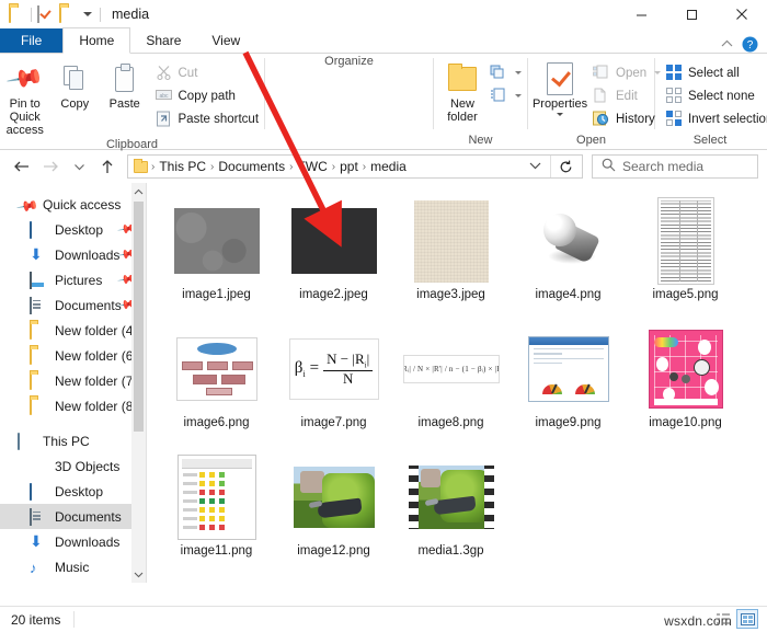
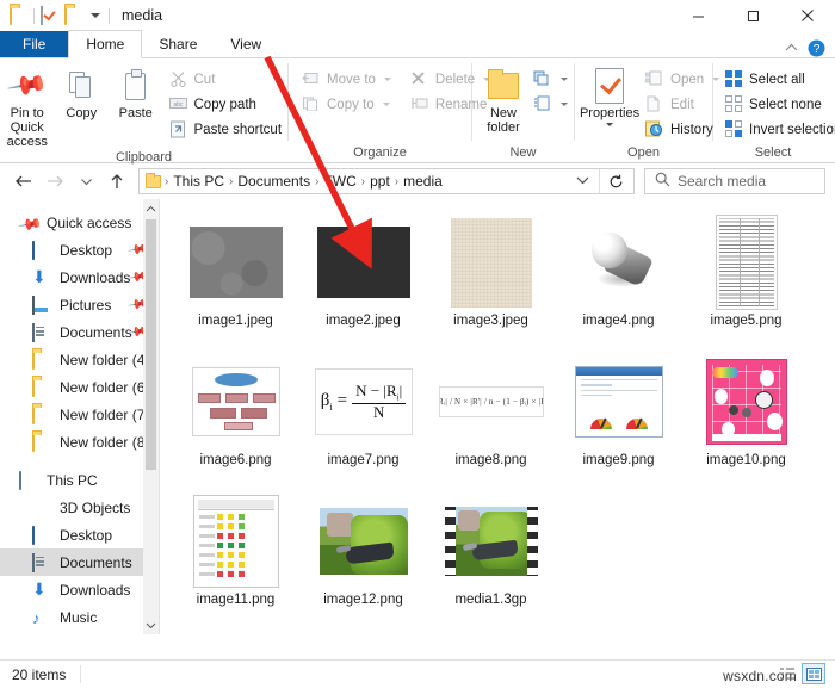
  media
  File
  Home
  Share
  View
  ?
  Pin to Quick access
  Copy
  Paste
  Cut
  Copy path
  Paste shortcut
  Clipboard
+ Move to
+ Copy to
+ Delete
+ Rename
  Organize
  New folder
  New
  Properties
  Open
  Edit
  History
  Open
  Select all
  Select none
  Invert selectio
  Select
  ›
  This PC
  ›
  Documents
  ›
  ›
  ppt
  ›
  media
  Search media
  Quick access
  Desktop
  ⬇
  Downloads
  Pictures
  Documents
  New folder (4
  New folder (6
  New folder (7
  New folder (8
  This PC
  3D Objects
  Desktop
  Documents
  ⬇
  Downloads
  ♪
  Music
  image1.jpeg
  image2.jpeg
  image3.jpeg
  image4.png
  image5.png
  image6.png
  βi
  =
  N − |Ri|
  N
  image7.png
  Rᵢ| / N × |R'| / n − (1 − βᵢ) × |
  image8.png
  image9.png
  image10.png
  image11.png
  image12.png
  media1.3gp
  20 items
  wsxdn.com
